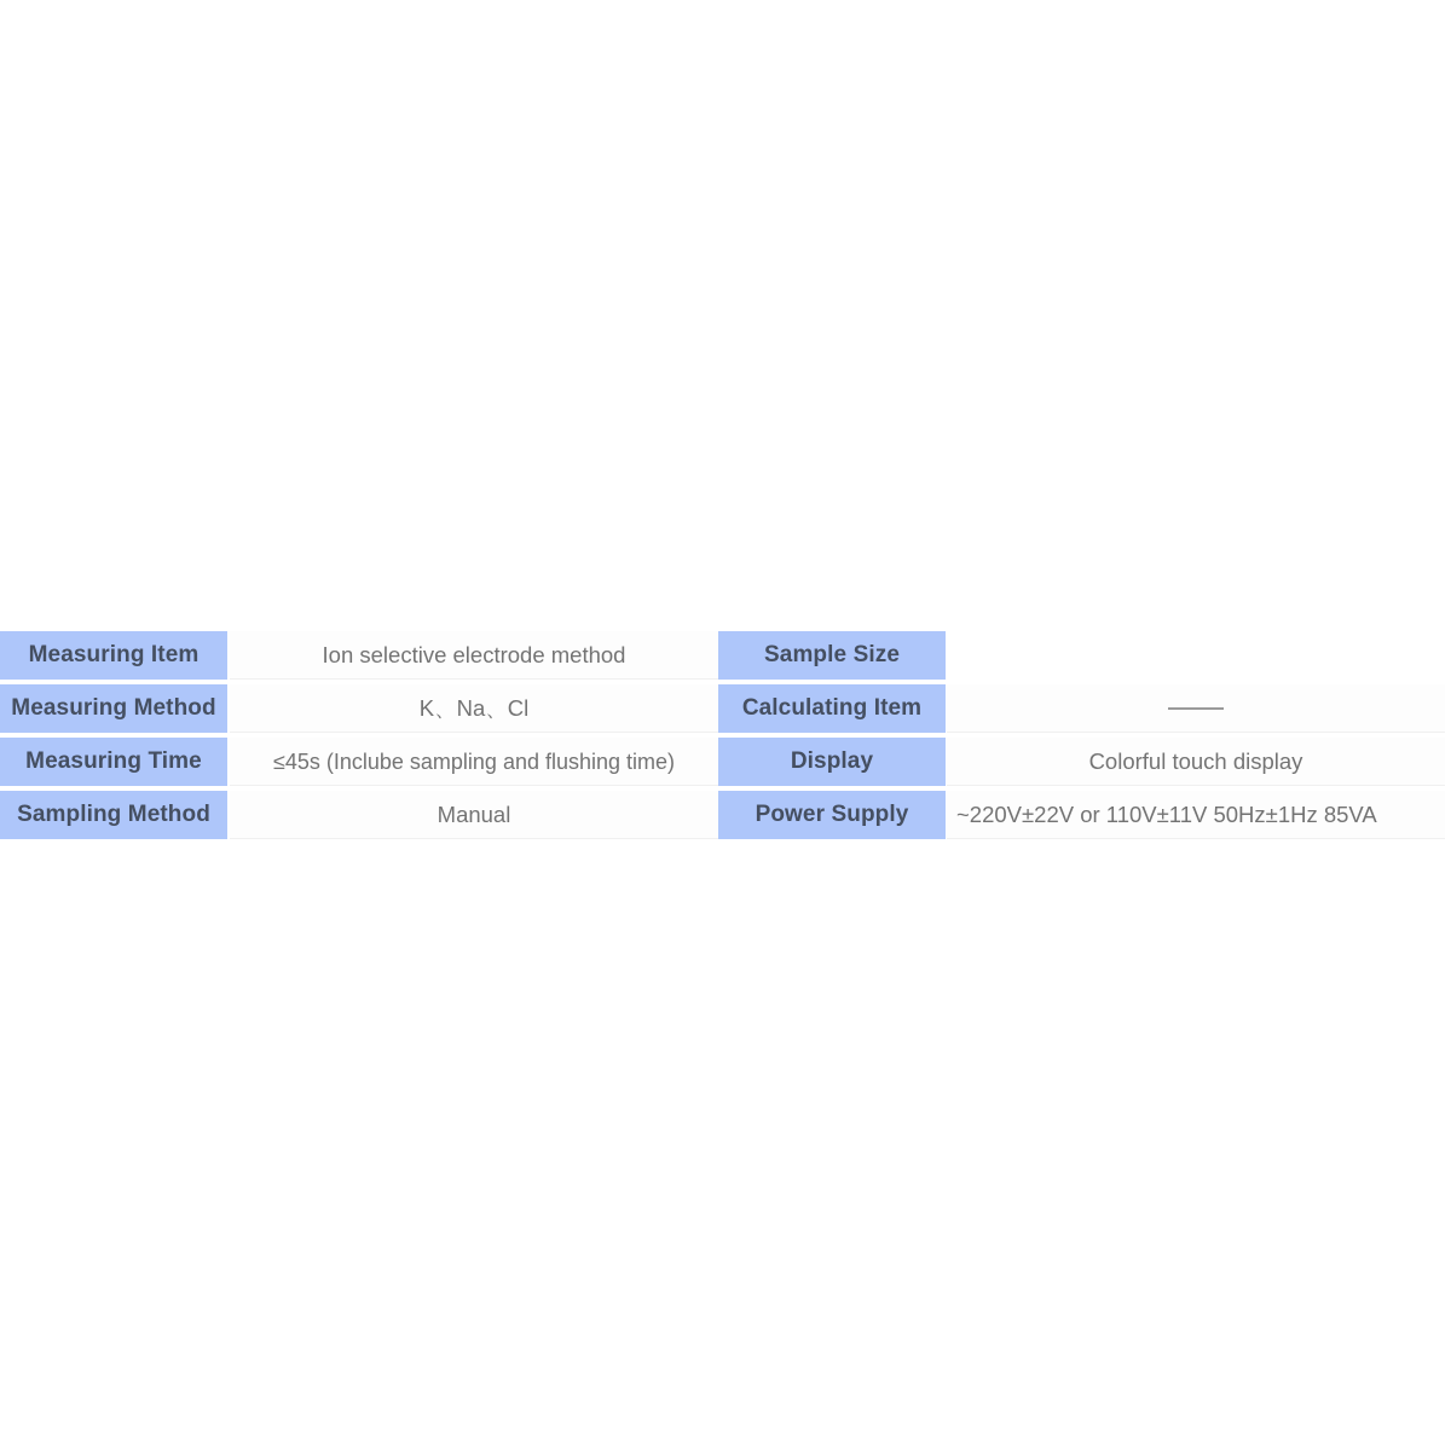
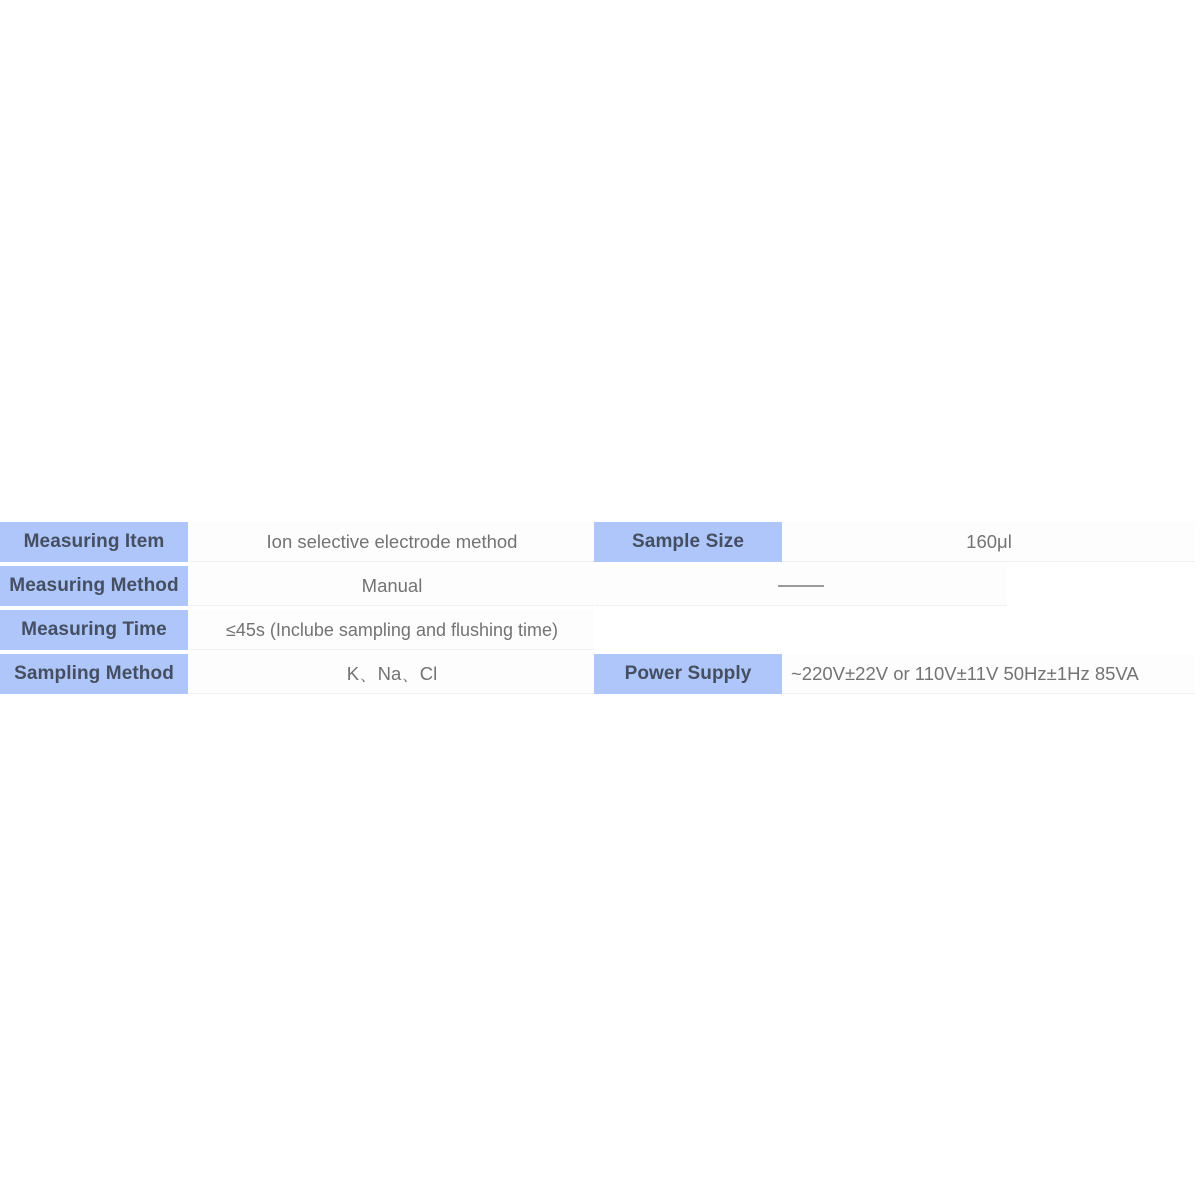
  Measuring Item
  Ion selective electrode method
  Sample Size
+ 160μl
  Measuring Method
- K、Na、Cl
+ Manual
- Calculating Item
  Measuring Time
  ≤45s (Inclube sampling and flushing time)
- Display
- Colorful touch display
  Sampling Method
- Manual
+ K、Na、Cl
  Power Supply
  ~220V±22V or 110V±11V 50Hz±1Hz 85VA
